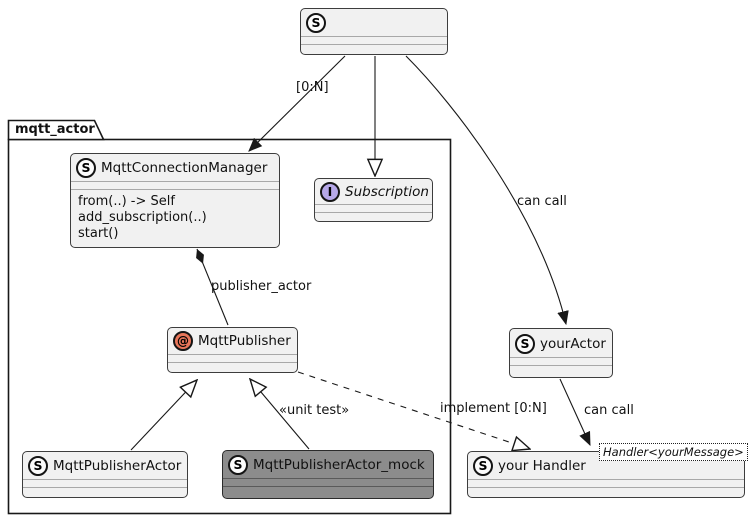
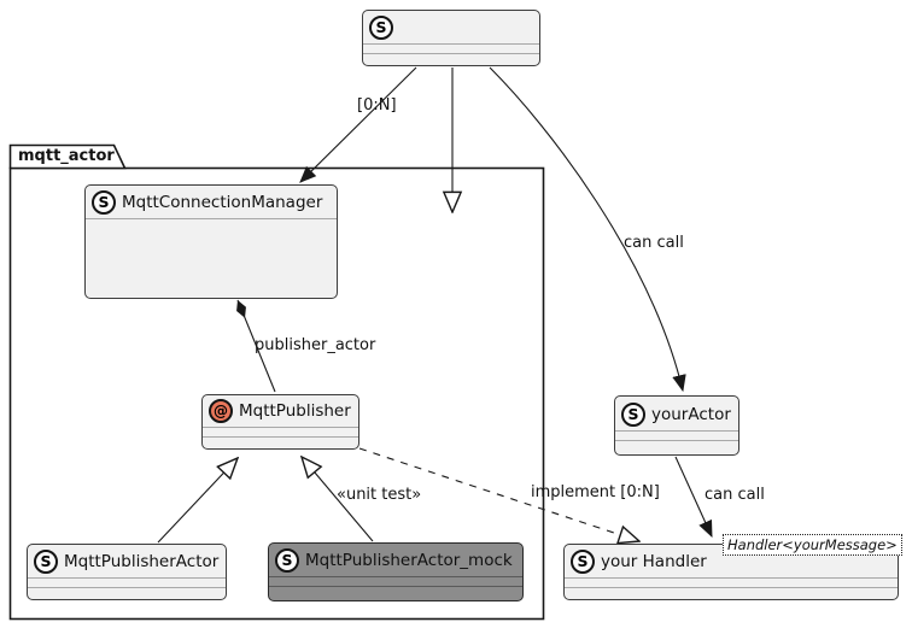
  mqtt_actor
  S
  S
  MqttConnectionManager
- from(..) -> Self
- add_subscription(..)
- start()
- I
- Subscription
  @
  MqttPublisher
  S
  MqttPublisherActor
  S
  MqttPublisherActor_mock
  S
  yourActor
  S
  your Handler
  Handler<yourMessage>
  [0:N]
  can call
  publisher_actor
  «unit test»
  implement [0:N]
  can call
